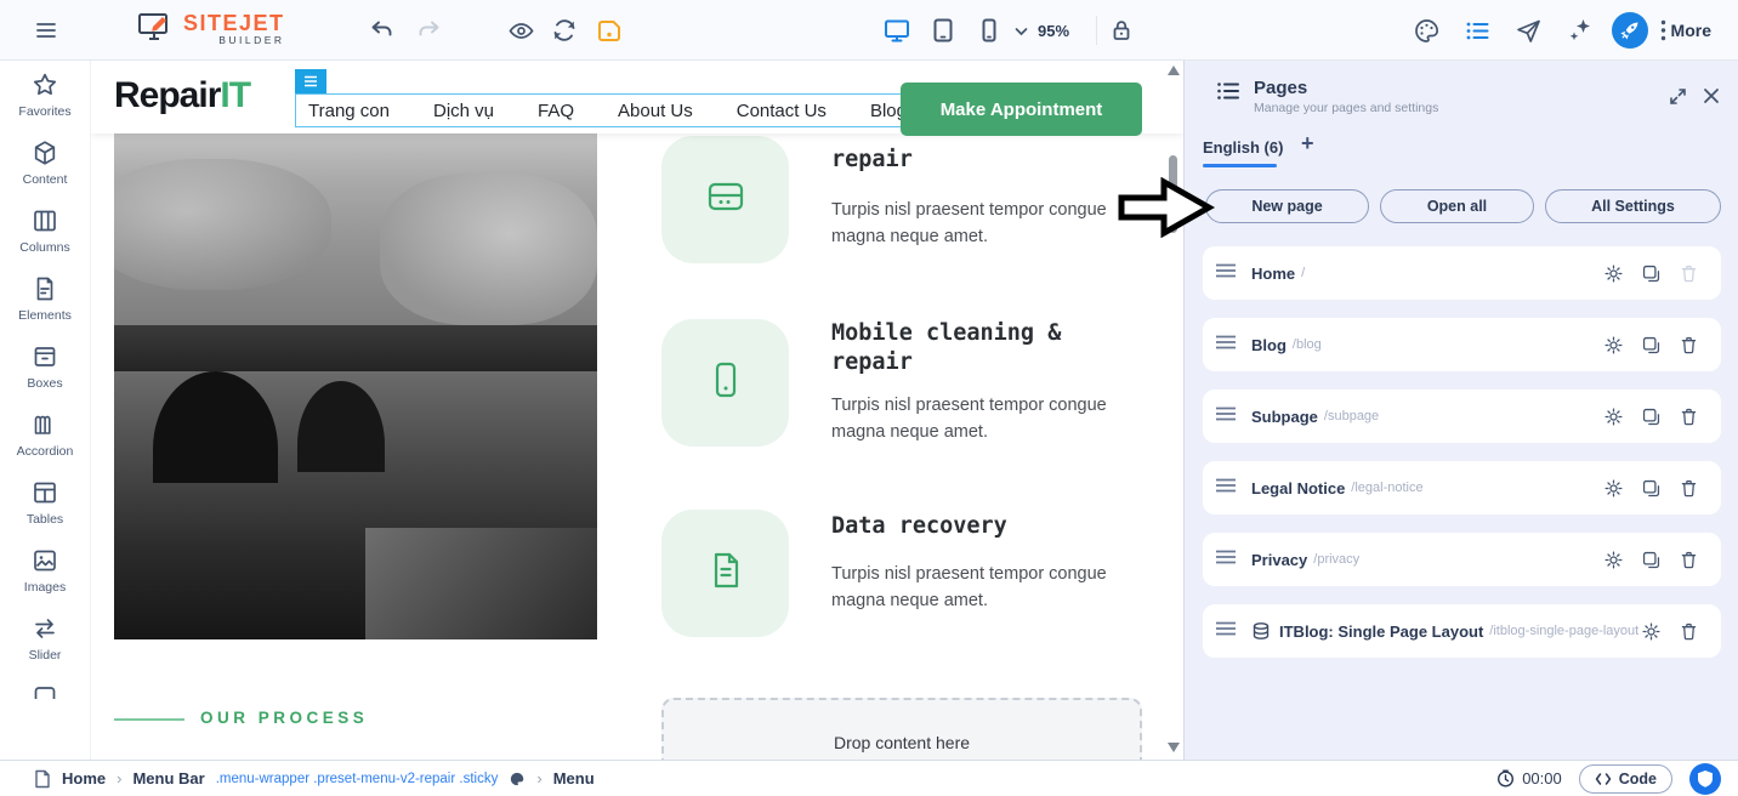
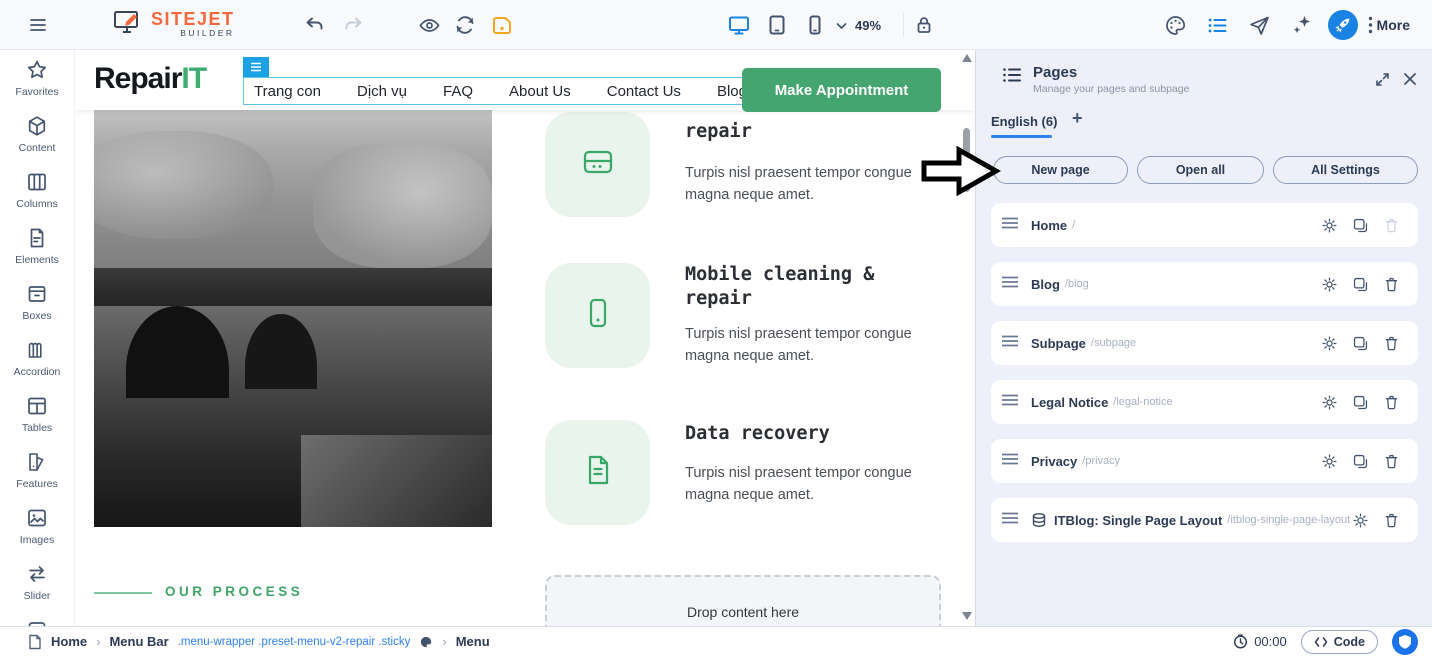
  SITEJET
  BUILDER
- 95%
+ 49%
  More
  Favorites
  Content
  Columns
  Elements
  Boxes
  Accordion
  Tables
+ Features
  Images
  Slider
  RepairIT
  Trang con
  Dịch vụ
  FAQ
  About Us
  Contact Us
  Blo
  Make Appointment
  repair
  Turpis nisl praesent tempor congue magna neque amet.
  Mobile cleaning & repair
  Turpis nisl praesent tempor congue magna neque amet.
  Data recovery
  Turpis nisl praesent tempor congue magna neque amet.
  OUR PROCESS
  Drop content here
  Pages
- Manage your pages and settings
+ Manage your pages and subpage
  English (6)
  +
  New page
  Open all
  All Settings
  Home
  /
  Blog
  /blog
  Subpage
  /subpage
  Legal Notice
  /legal-notice
  Privacy
  /privacy
  ITBlog: Single Page Layout
  /itblog-single-page-layout
  Home
  ›
  Menu Bar
  .menu-wrapper .preset-menu-v2-repair .sticky
  ›
  Menu
  00:00
  Code
